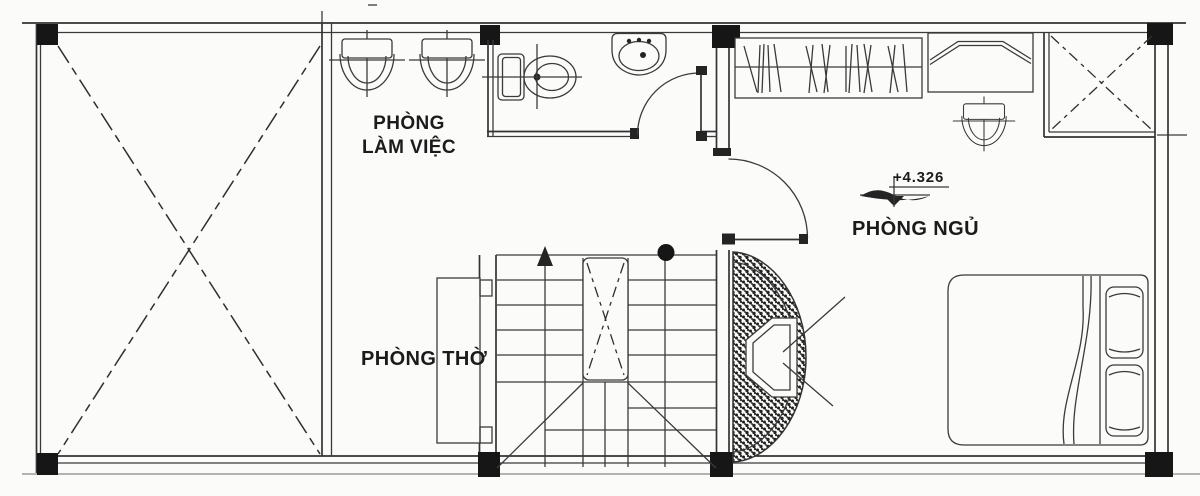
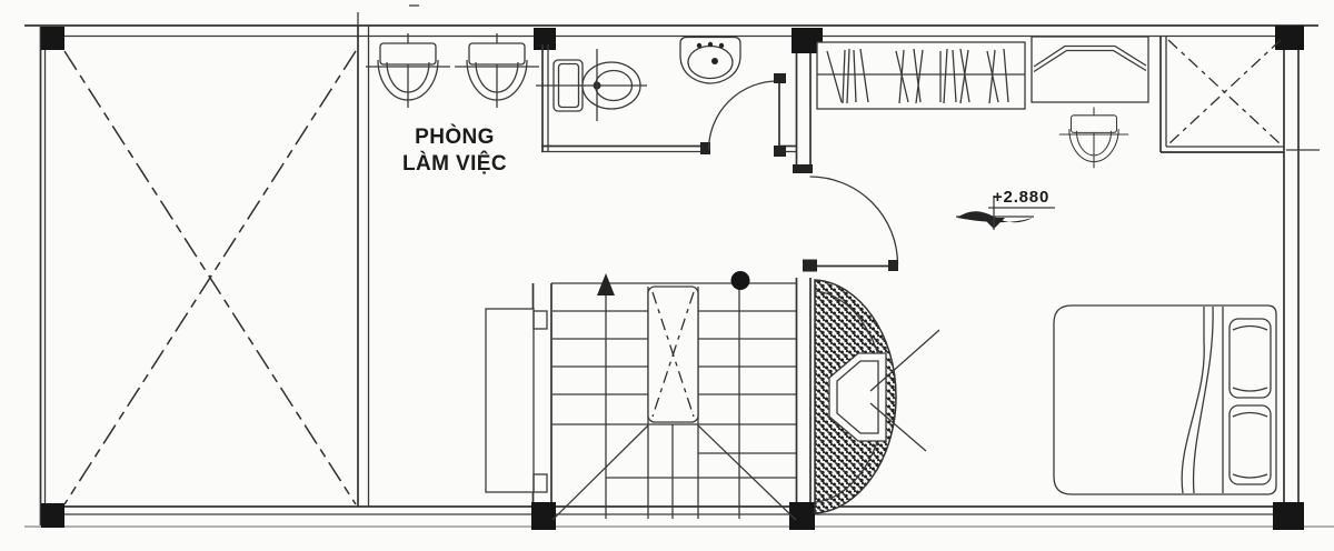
  PHÒNG LÀM VIỆC
- PHÒNG THỜ
- PHÒNG NGỦ
- +4.326
+ +2.880
